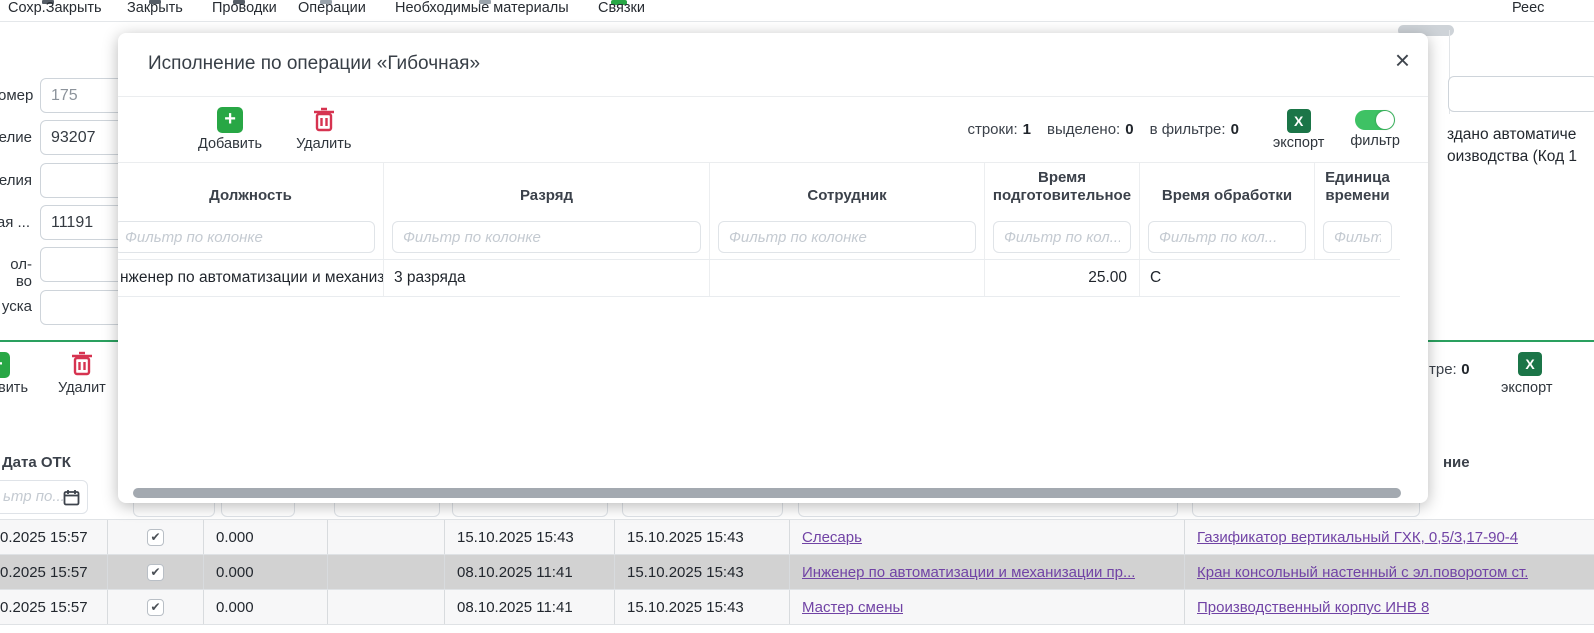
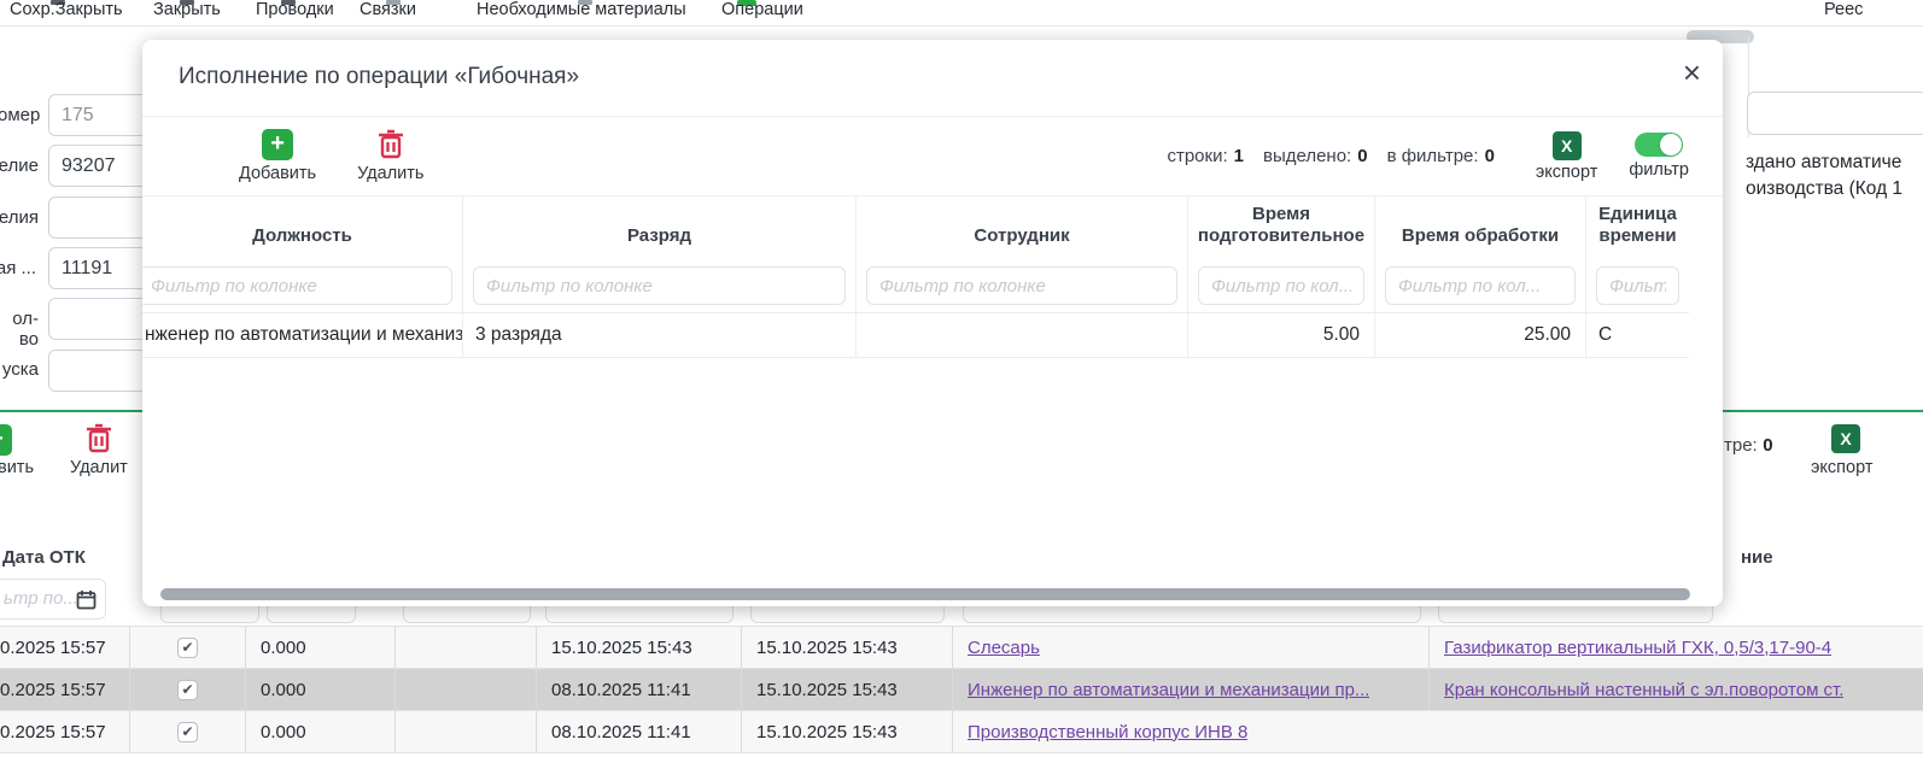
  Сохр.Закрыть
  Закрыть
  Проводки
- Операции
+ Связки
  Необходимые материалы
- Связки
+ Операции
  Реес
  омер
  175
  елие
  93207
  елия
  ая ...
  11191
  ол-во
  уска
  здано автоматиче
  оизводства (Код 1
  вить
  Удалит
  тре: 0
  X
  экспорт
  Дата ОТК
  ние
  ьтр по...
  0.2025 15:57
  ✔
  0.000
  15.10.2025 15:43
  15.10.2025 15:43
  Слесарь
  Газификатор вертикальный ГХК, 0,5/3,17-90-4
  0.2025 15:57
  ✔
  0.000
  08.10.2025 11:41
  15.10.2025 15:43
  Инженер по автоматизации и механизации пр...
  Кран консольный настенный с эл.поворотом ст.
  0.2025 15:57
  ✔
  0.000
  08.10.2025 11:41
  15.10.2025 15:43
- Мастер смены
  Производственный корпус ИНВ 8
  Исполнение по операции «Гибочная»
  ×
  +
  Добавить
  Удалить
  строки:
  1
  выделено:
  0
  в фильтре:
  0
  X
  экспорт
  фильтр
  Должность
  Разряд
  Сотрудник
  Время подготовительное
  Время обработки
  Единица времени
  Фильтр по колонке
  Фильтр по колонке
  Фильтр по колонке
  Фильтр по кол..
  Фильтр по кол...
  нженер по автоматизации и механиз
  3 разряда
+ 5.00
  25.00
  С
